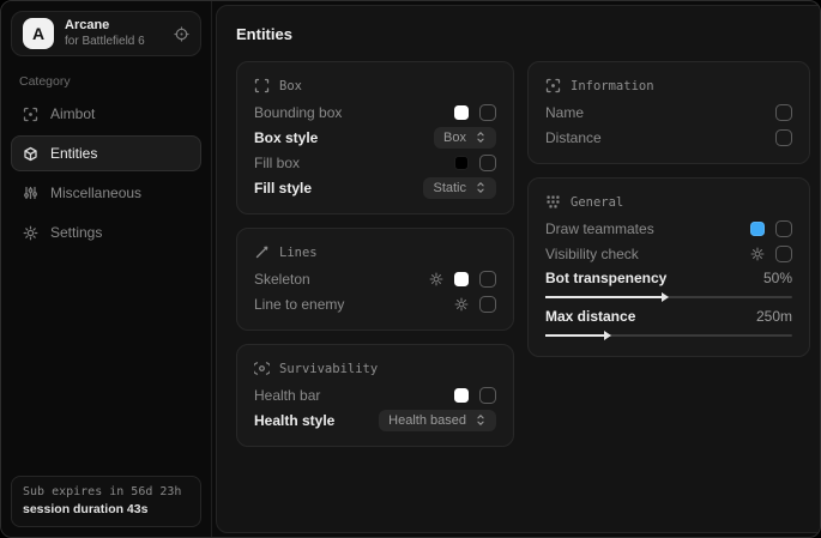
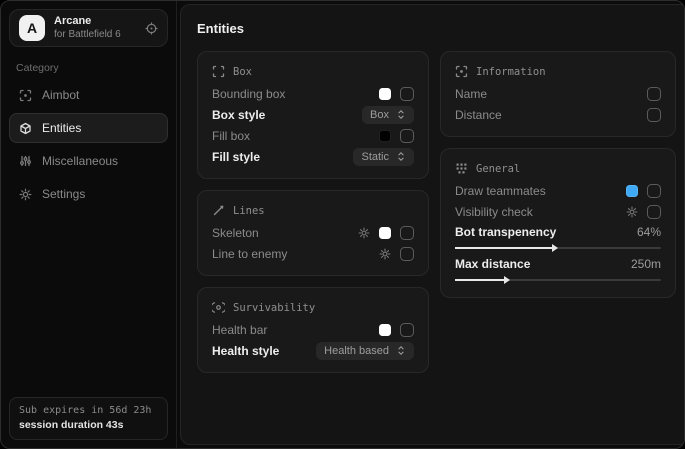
  A
  Arcane
  for Battlefield 6
  Category
  Aimbot
  Entities
  Miscellaneous
  Settings
  Sub expires in 56d 23h
  session duration 43s
  Entities
  Box
  Bounding box
  Box style
  Box
  Fill box
  Fill style
  Static
  Lines
  Skeleton
  Line to enemy
  Survivability
  Health bar
  Health style
  Health based
  Information
  Name
  Distance
  General
  Draw teammates
  Visibility check
  Bot transpenency
- 50%
+ 64%
  Max distance
  250m
